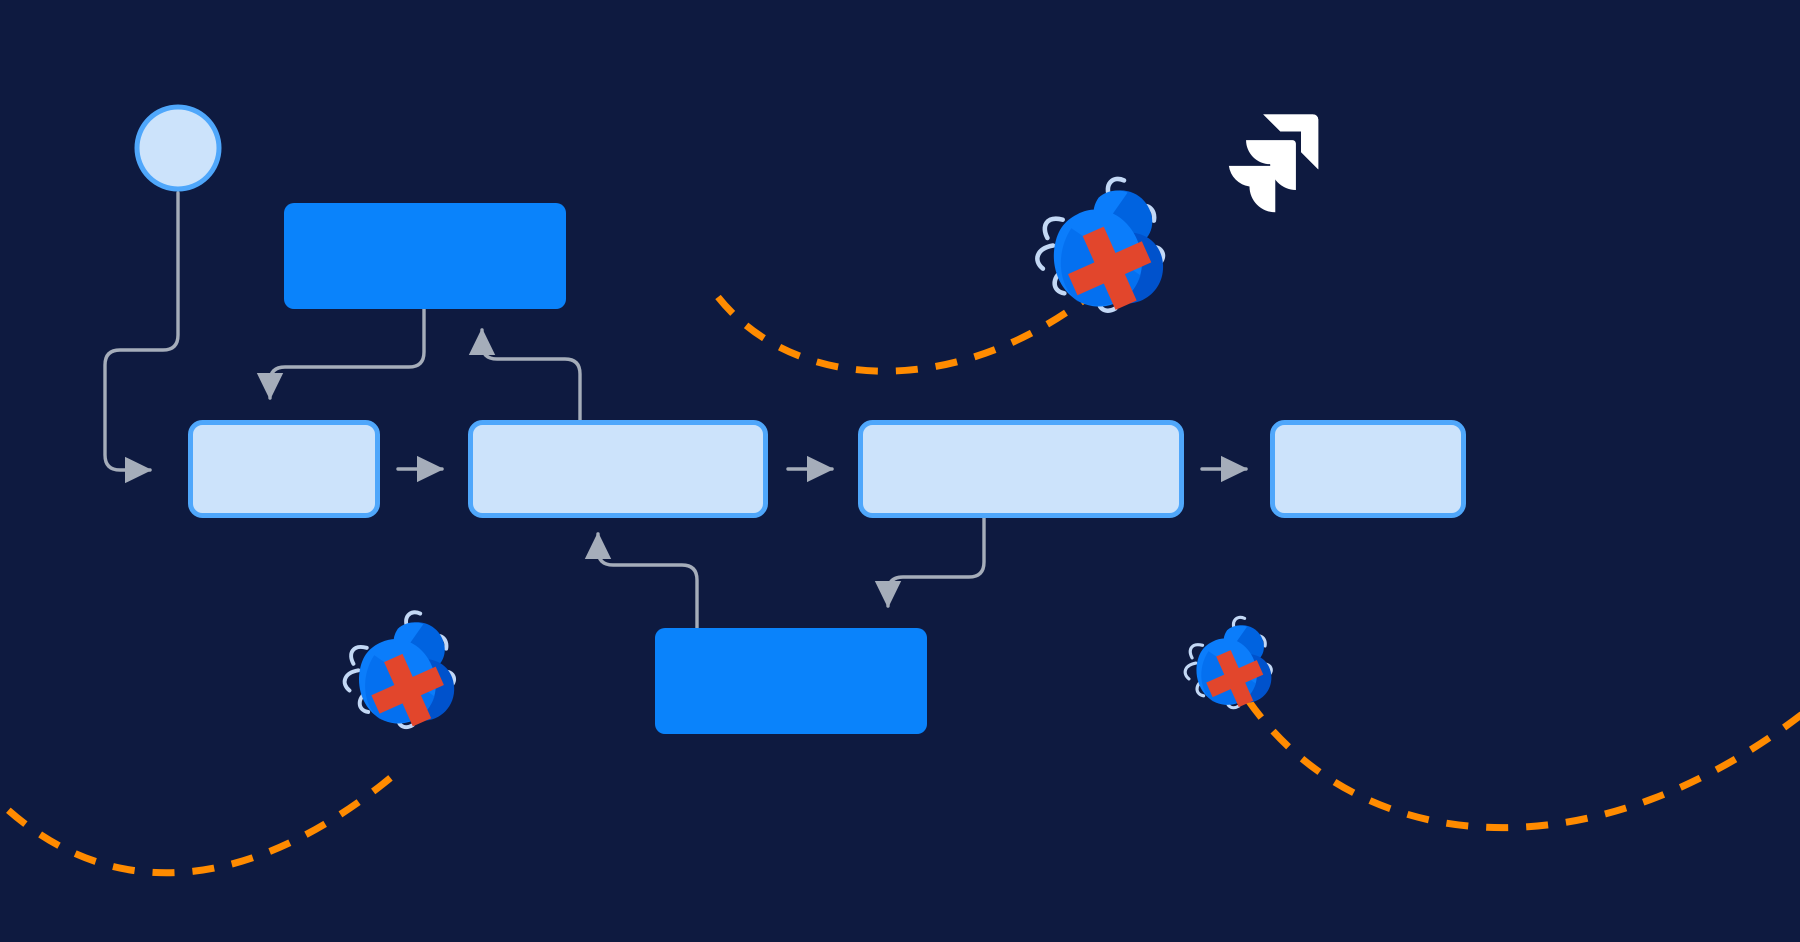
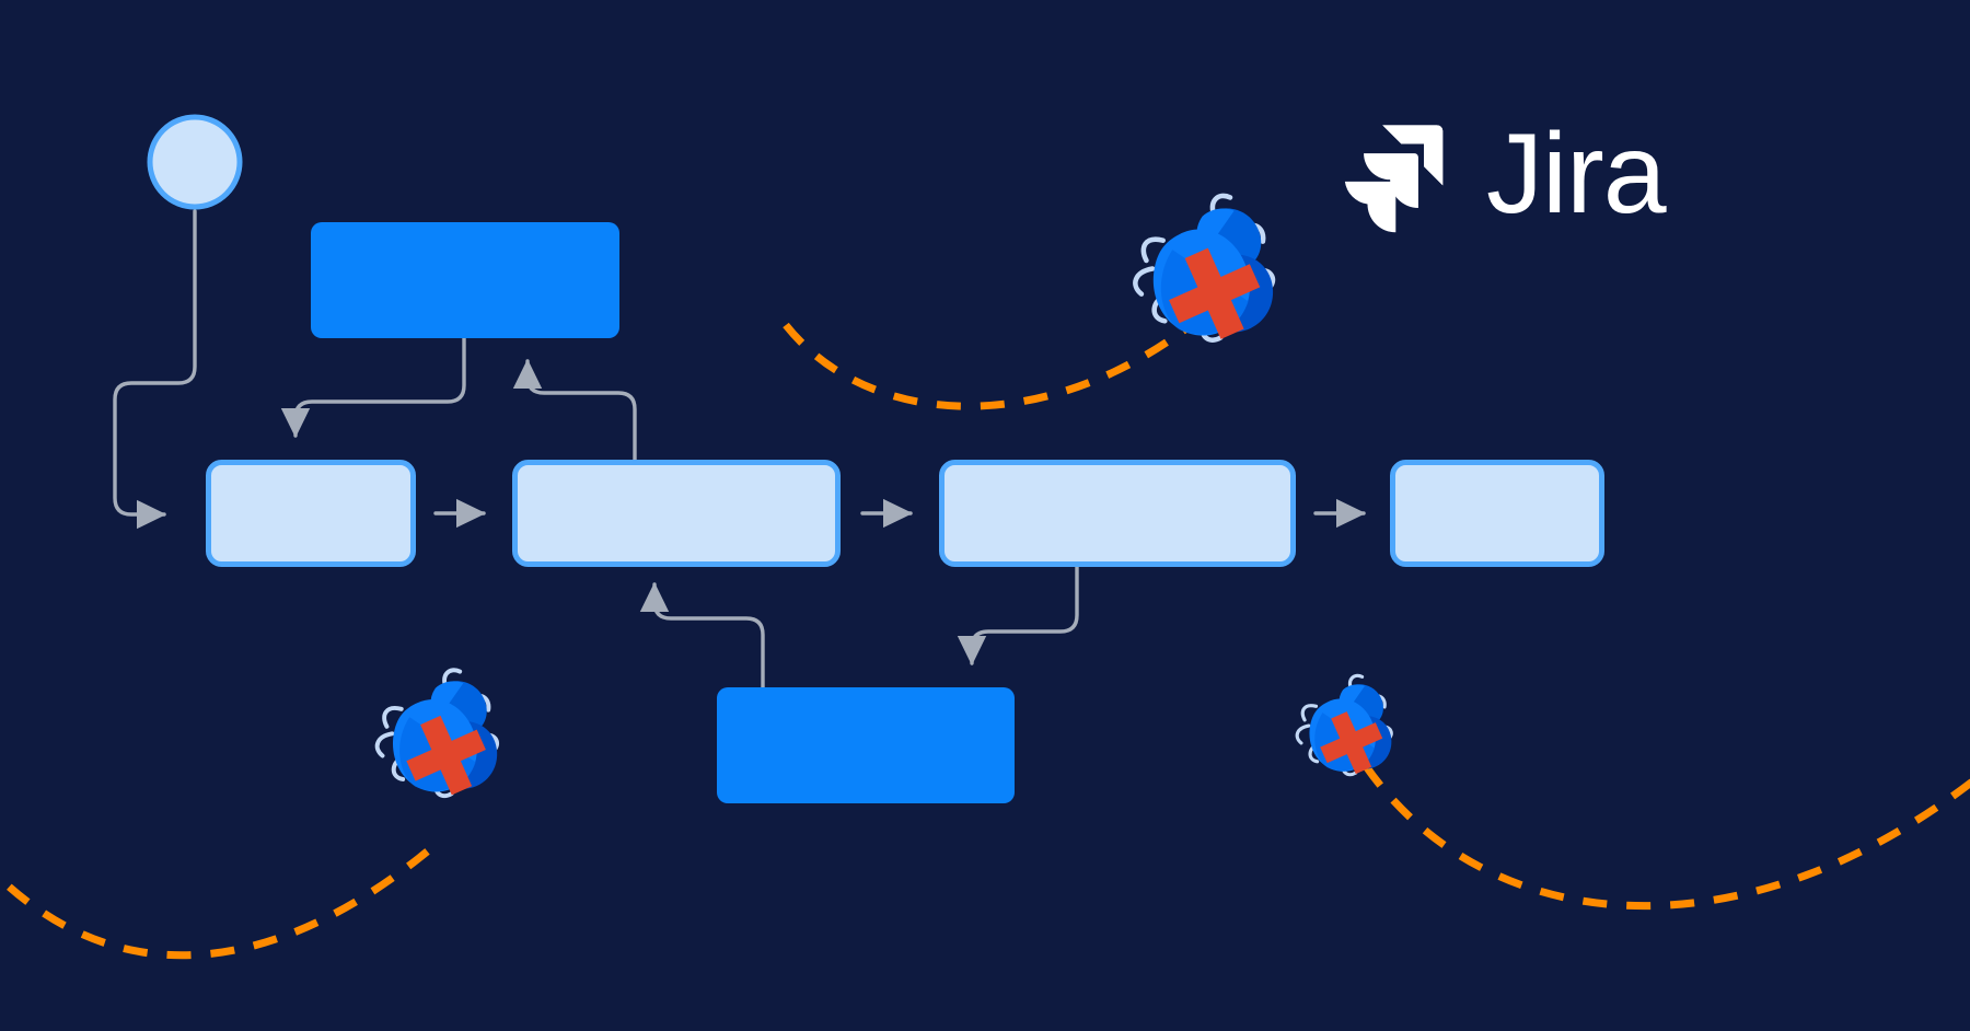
+ Jira
